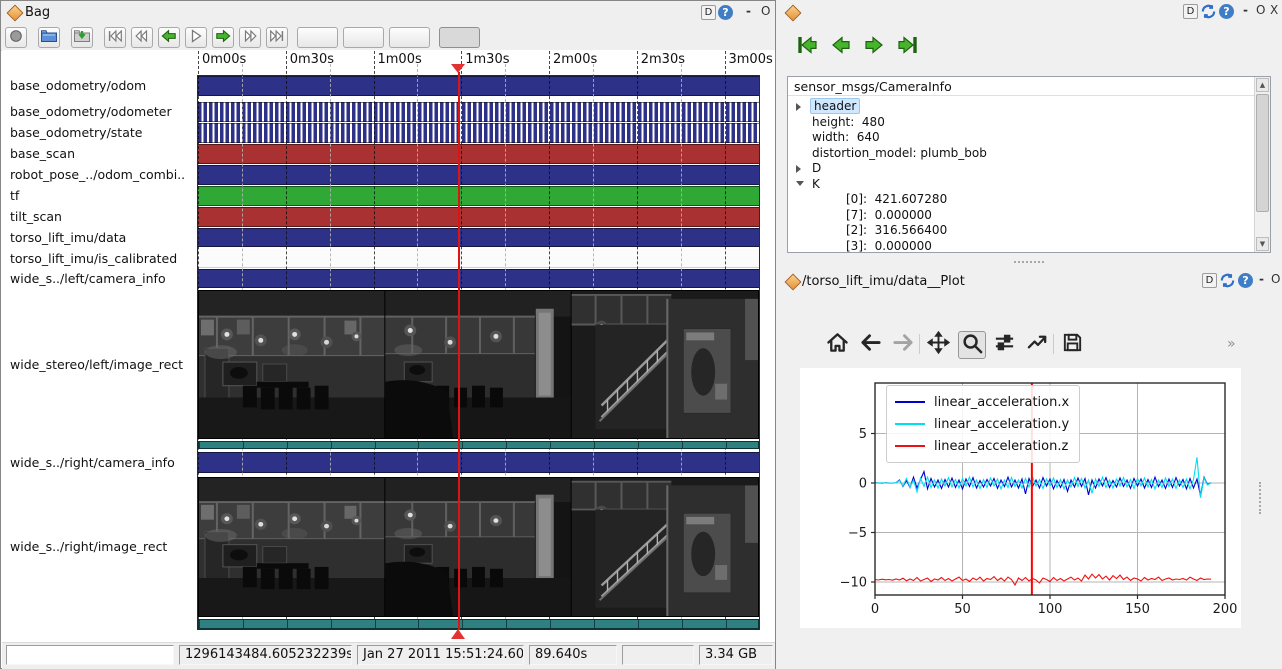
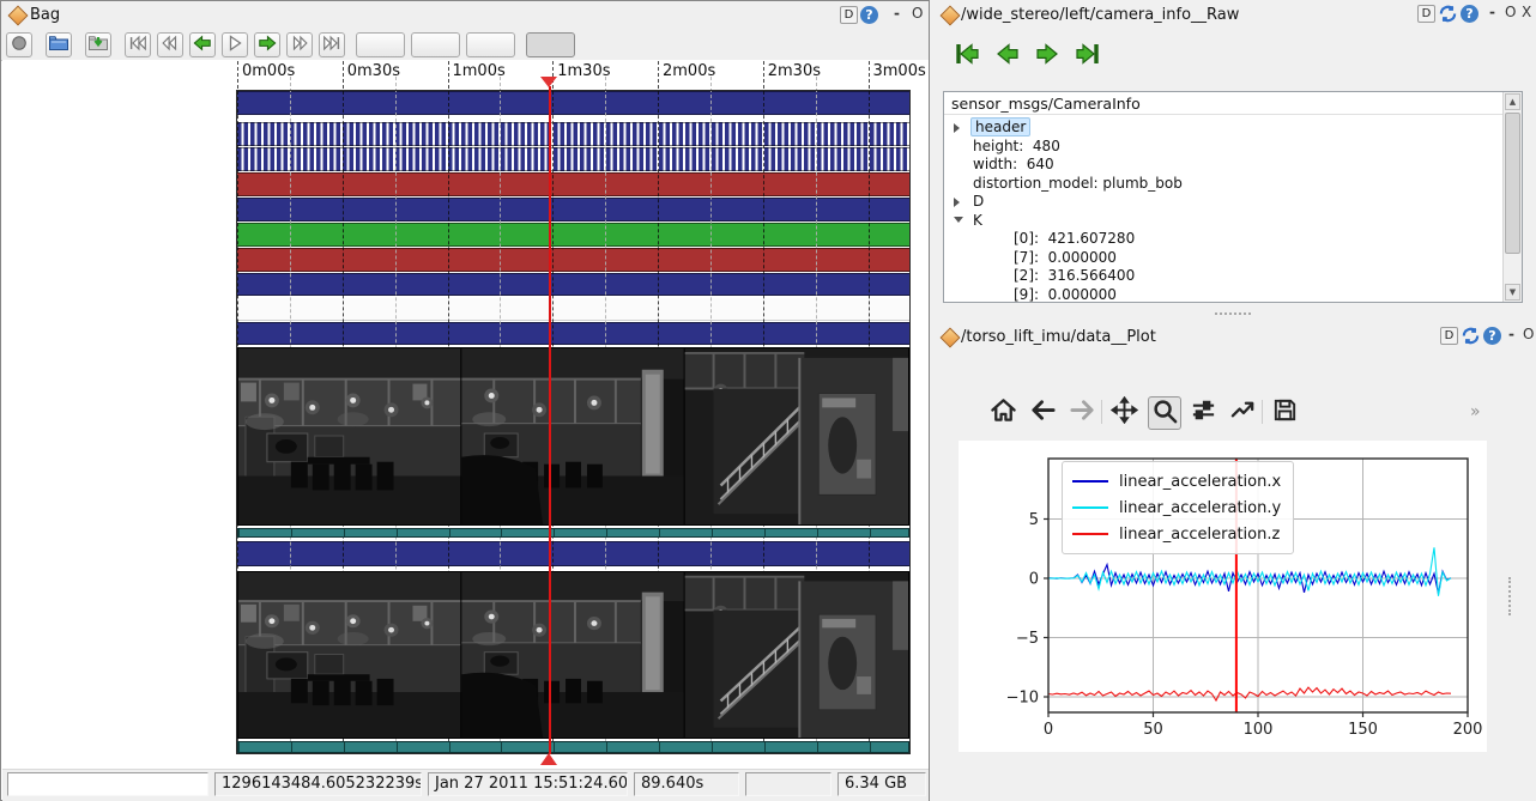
  Bag
  D
  ?
  -
  O
  0m00s
  0m30s
  1m00s
  1m30s
  2m00s
  2m30s
  3m00s
- base_odometry/odom
- base_odometry/odometer
- base_odometry/state
- base_scan
- robot_pose_../odom_combi..
- tf
- tilt_scan
- torso_lift_imu/data
- torso_lift_imu/is_calibrated
- wide_s../left/camera_info
- wide_stereo/left/image_rect
- wide_s../right/camera_info
- wide_s../right/image_rect
  1296143484.605232239s
  Jan 27 2011 15:51:24.60
  89.640s
- 3.34 GB
+ 6.34 GB
+ /wide_stereo/left/camera_info__Raw
  D
  ?
  -
  O
  X
  sensor_msgs/CameraInfo
  header
  height: 480
  width: 640
  distortion_model: plumb_bob
  D
  K
  [0]: 421.607280
  [7]: 0.000000
  [2]: 316.566400
- [3]: 0.000000
+ [9]: 0.000000
  ▲
  ▼
  /torso_lift_imu/data__Plot
  D
  ?
  -
  O
  »
  0
  50
  100
  150
  200
  5
  0
  −5
  −10
  linear_acceleration.x
  linear_acceleration.y
  linear_acceleration.z
